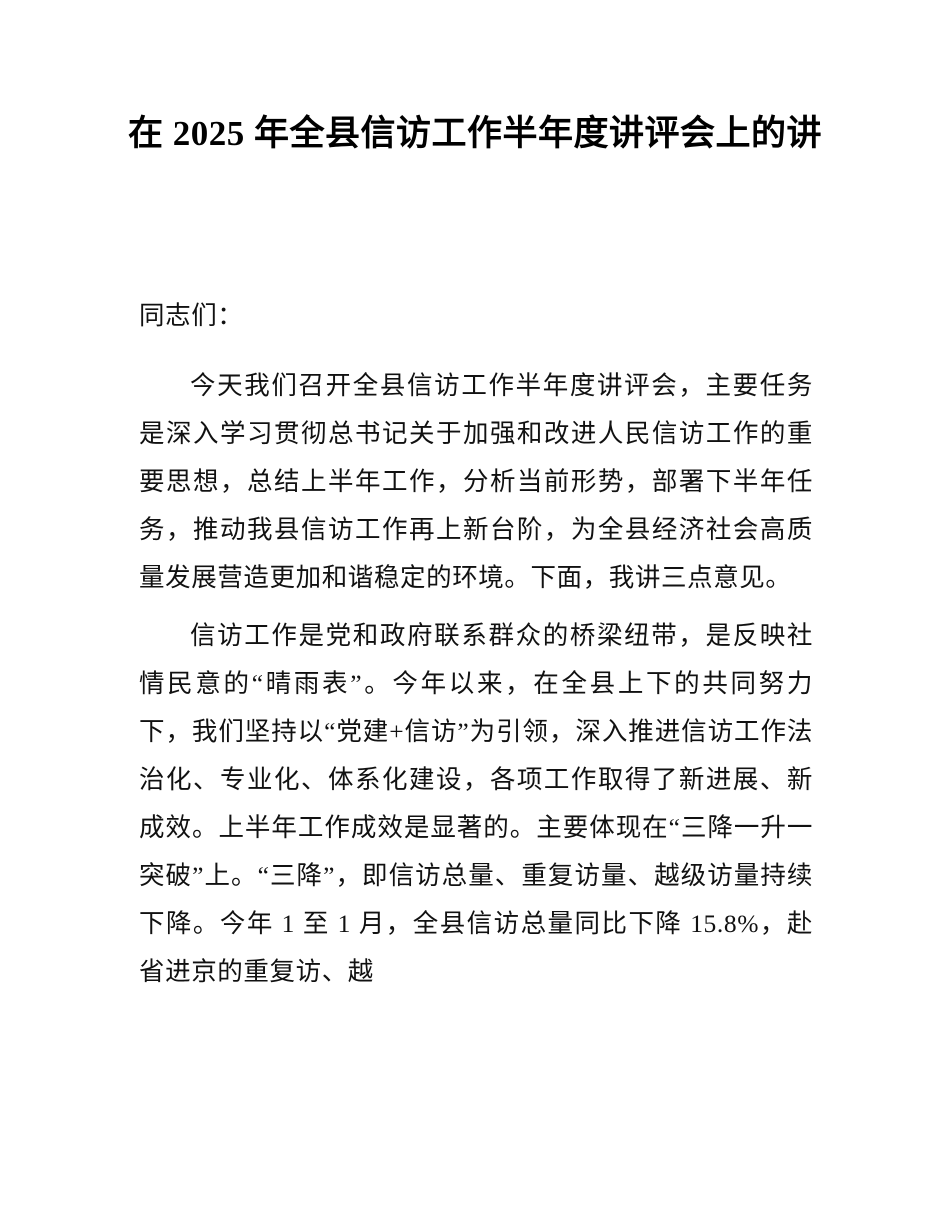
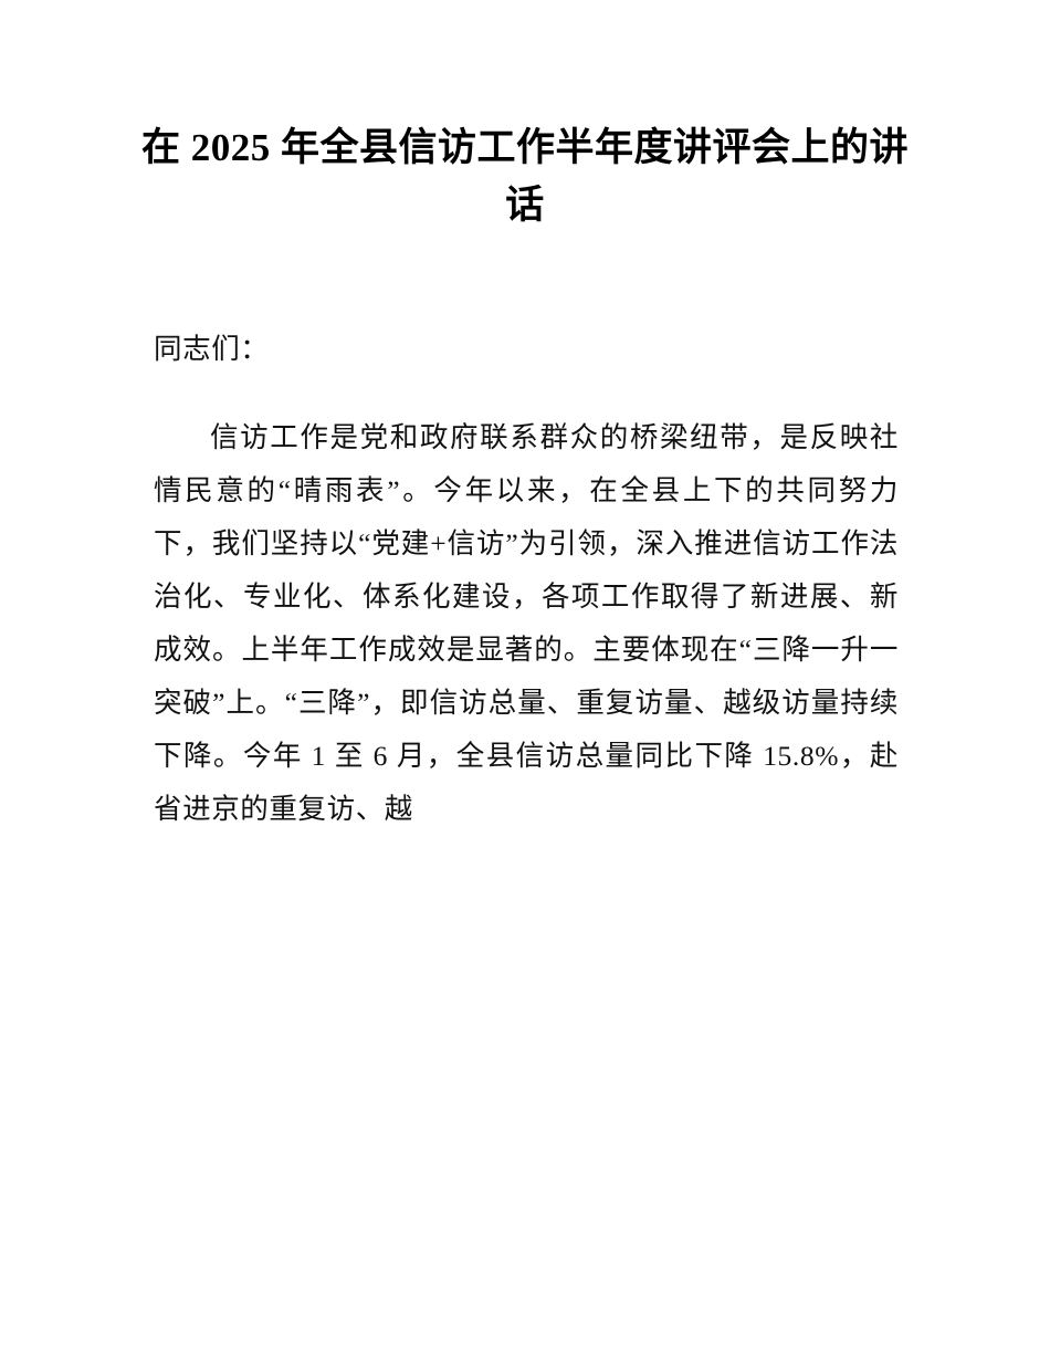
  在 2025 年全县信访工作半年度讲评会上的讲
+ 话
  同志们：
- 今天我们召开全县信访工作半年度讲评会，主要任务是深入学习贯彻总书记关于加强和改进人民信访工作的重要思想，总结上半年工作，分析当前形势，部署下半年任务，推动我县信访工作再上新台阶，为全县经济社会高质量发展营造更加和谐稳定的环境。下面，我讲三点意见。
- 信访工作是党和政府联系群众的桥梁纽带，是反映社情民意的“晴雨表”。今年以来，在全县上下的共同努力下，我们坚持以“党建+信访”为引领，深入推进信访工作法治化、专业化、体系化建设，各项工作取得了新进展、新成效。上半年工作成效是显著的。主要体现在“三降一升一突破”上。“三降”，即信访总量、重复访量、越级访量持续下降。今年 1 至 1 月，全县信访总量同比下降 15.8%，赴省进京的重复访、越
+ 信访工作是党和政府联系群众的桥梁纽带，是反映社情民意的“晴雨表”。今年以来，在全县上下的共同努力下，我们坚持以“党建+信访”为引领，深入推进信访工作法治化、专业化、体系化建设，各项工作取得了新进展、新成效。上半年工作成效是显著的。主要体现在“三降一升一突破”上。“三降”，即信访总量、重复访量、越级访量持续下降。今年 1 至 6 月，全县信访总量同比下降 15.8%，赴省进京的重复访、越
